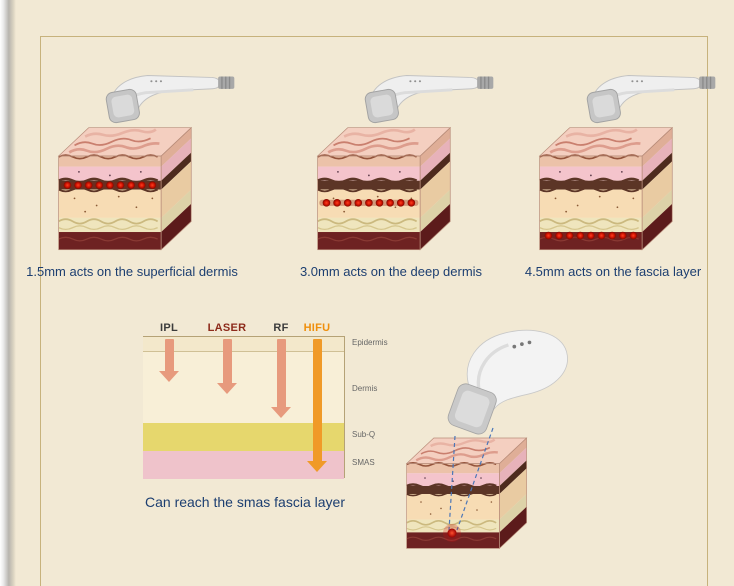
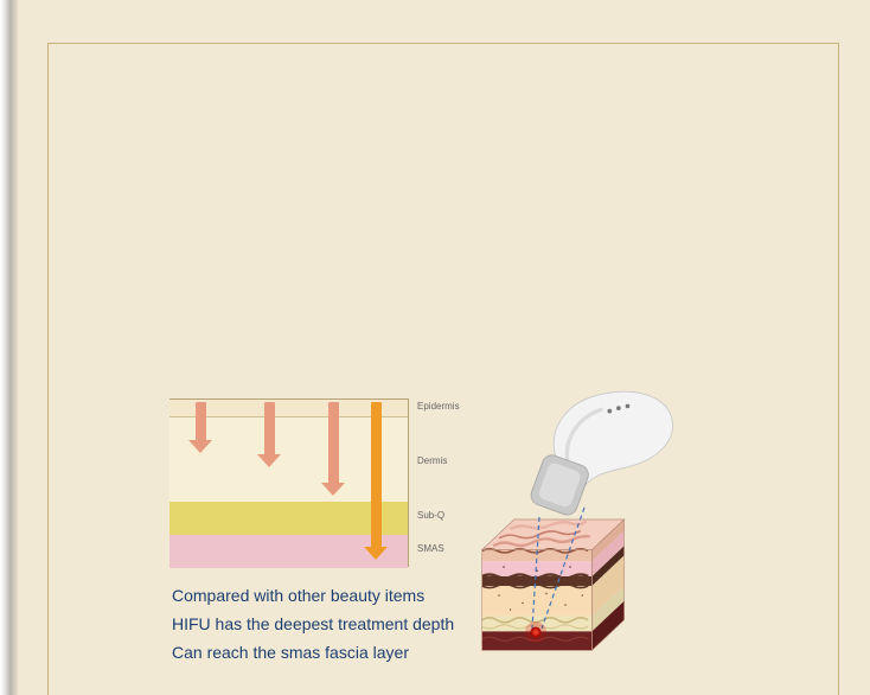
- 1.5mm acts on the superficial dermis
- 3.0mm acts on the deep dermis
- 4.5mm acts on the fascia layer
- IPL
- LASER
- RF
- HIFU
  Epidermis
  Dermis
  Sub-Q
  SMAS
+ Compared with other beauty items
+ HIFU has the deepest treatment depth
  Can reach the smas fascia layer
